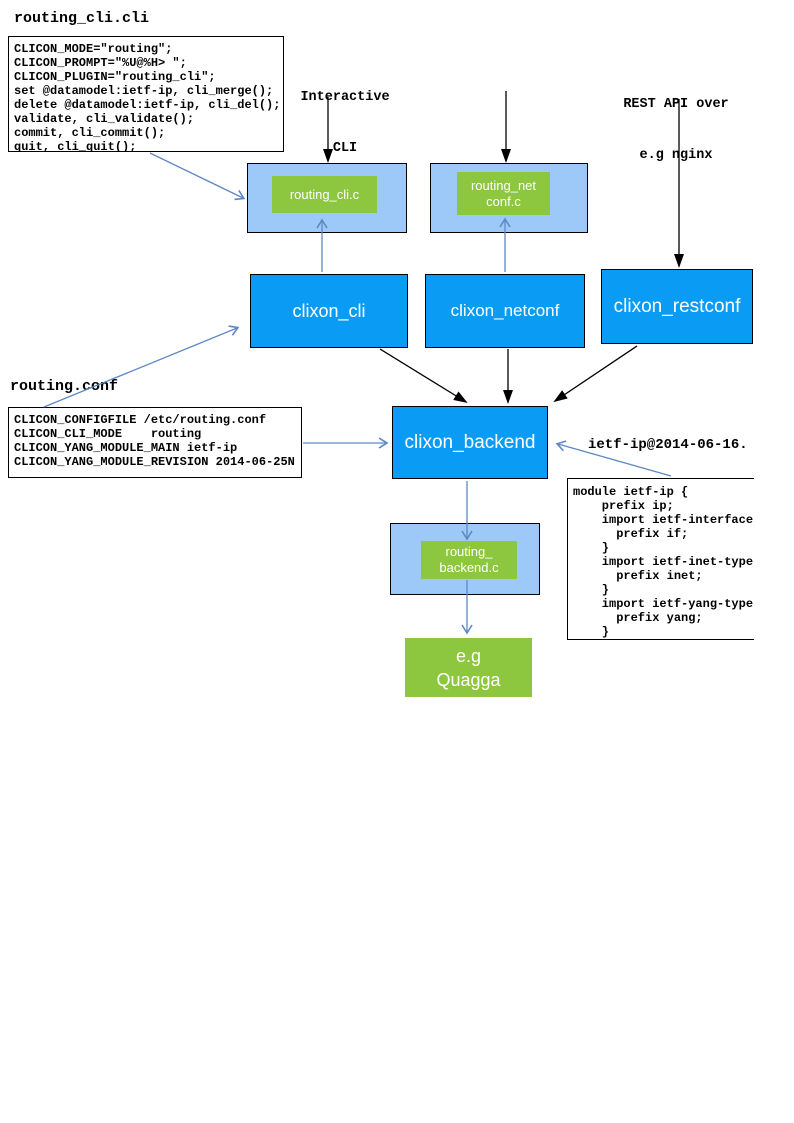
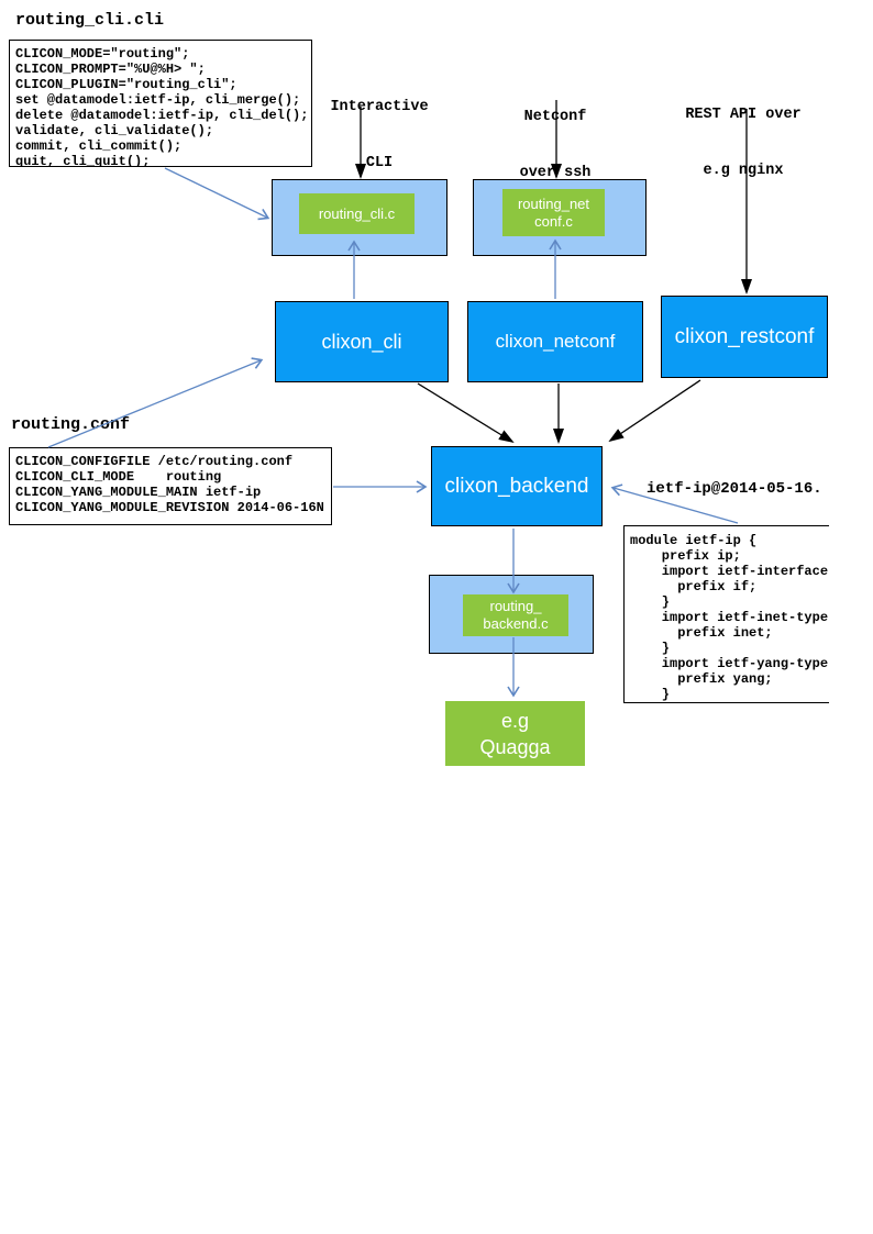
  routing_cli.cli
  CLICON_MODE="routing";
  CLICON_PROMPT="%U@%H> ";
  CLICON_PLUGIN="routing_cli";
  set @datamodel:ietf-ip, cli_merge();
  delete @datamodel:ietf-ip, cli_del();
  validate, cli_validate();
  commit, cli_commit();
  quit, cli_quit();
  Interactive
  CLI
+ Netconf
+ over ssh
  REST API over
  e.g nginx
  routing_cli.c
  routing_net
  conf.c
  clixon_cli
  clixon_netconf
  clixon_restconf
  clixon_backend
  routing.cnf
  CLICON_CONFIGFILE /etc/routing.conf
  CLICON_CLI_MODE routing
  CLICON_YANG_MODULE_MAIN ietf-ip
- CLICON_YANG_MODULE_REVISION 2014-06-25N
+ CLICON_YANG_MODULE_REVISION 2014-06-16N
- ietf-ip@2014-06-16.
+ ietf-ip@2014-05-16.
  module ietf-ip {
  prefix ip;
  import ietf-interface
  prefix if;
  }
  import ietf-inet-type
  prefix inet;
  }
  import ietf-yang-type
  prefix yang;
  }
  routing_
  backend.c
  e.g
  Quagga
